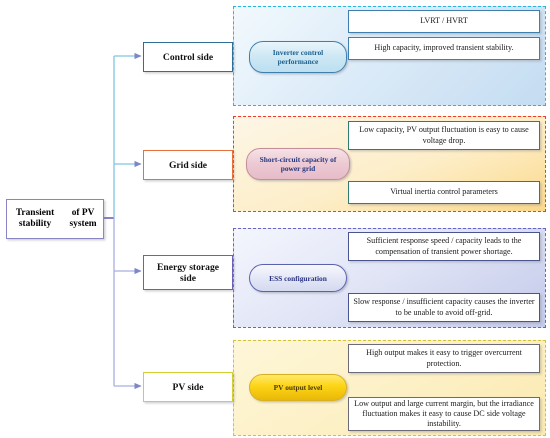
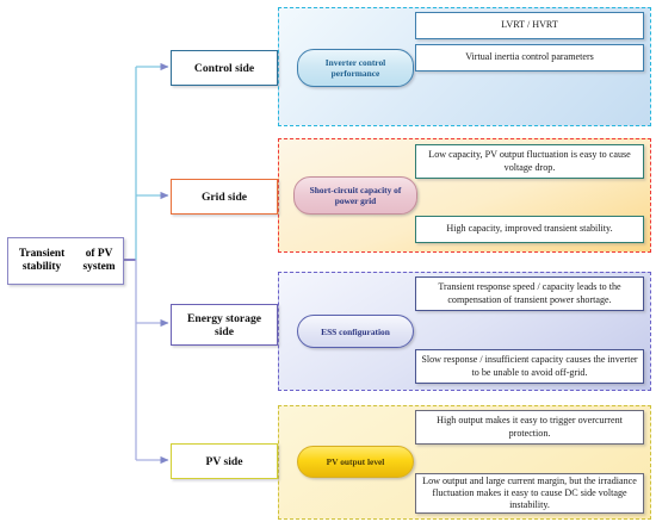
  Transient stability
  of PV system
  Control side
  Grid side
  Energy storage
  side
  PV side
  Inverter control
  performance
  Short-circuit capacity of
  power grid
  ESS configuration
  PV output level
  LVRT / HVRT
- High capacity, improved transient stability.
+ Virtual inertia control parameters
  Low capacity, PV output fluctuation is easy to cause voltage drop.
- Virtual inertia control parameters
+ High capacity, improved transient stability.
- Sufficient response speed / capacity leads to the compensation of transient power shortage.
+ Transient response speed / capacity leads to the compensation of transient power shortage.
  Slow response / insufficient capacity causes the inverter to be unable to avoid off-grid.
  High output makes it easy to trigger overcurrent protection.
  Low output and large current margin, but the irradiance fluctuation makes it easy to cause DC side voltage instability.
